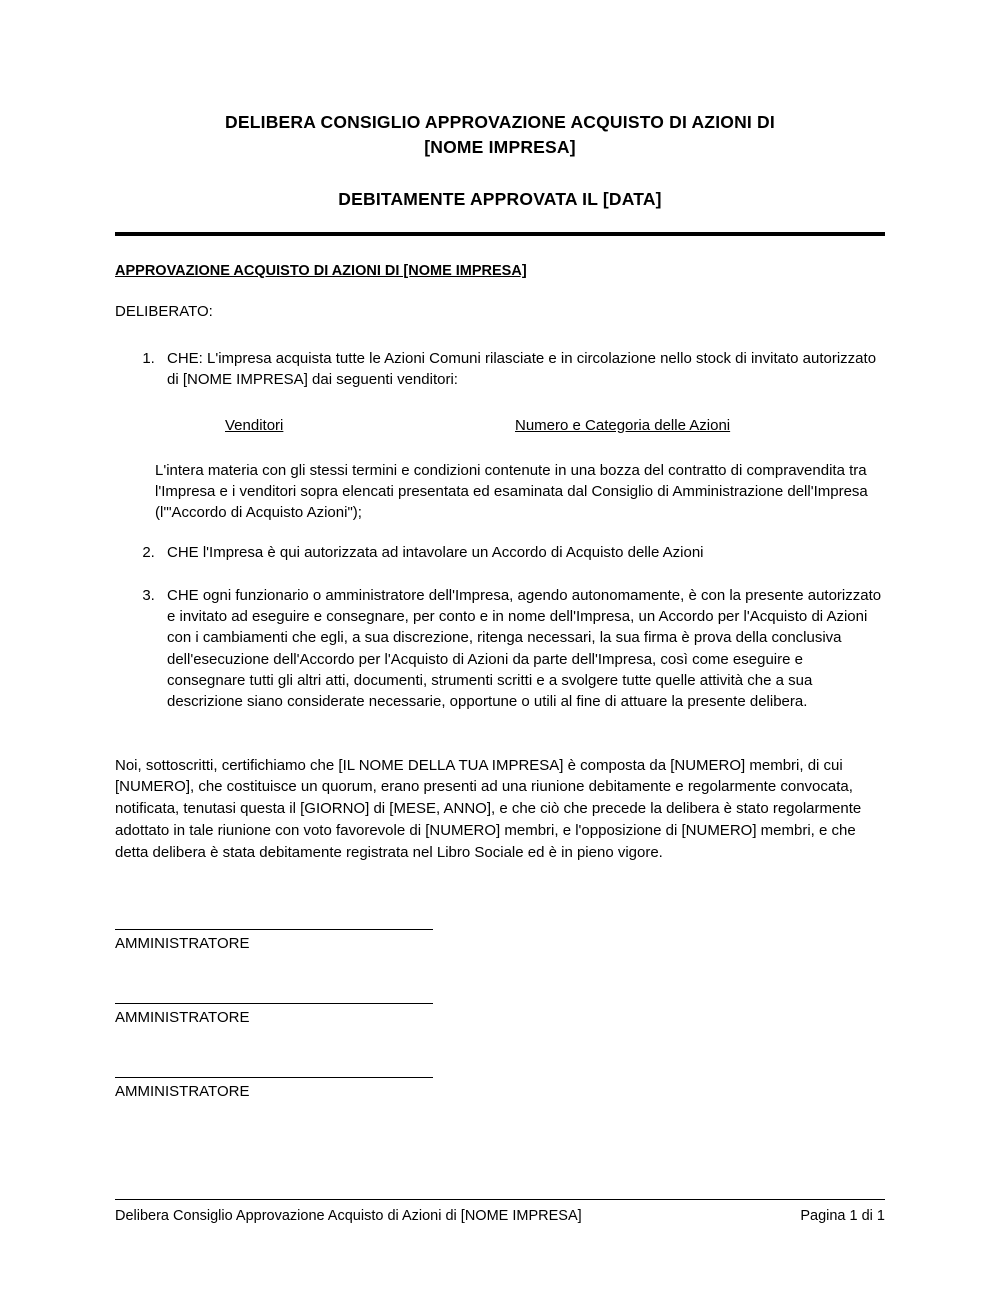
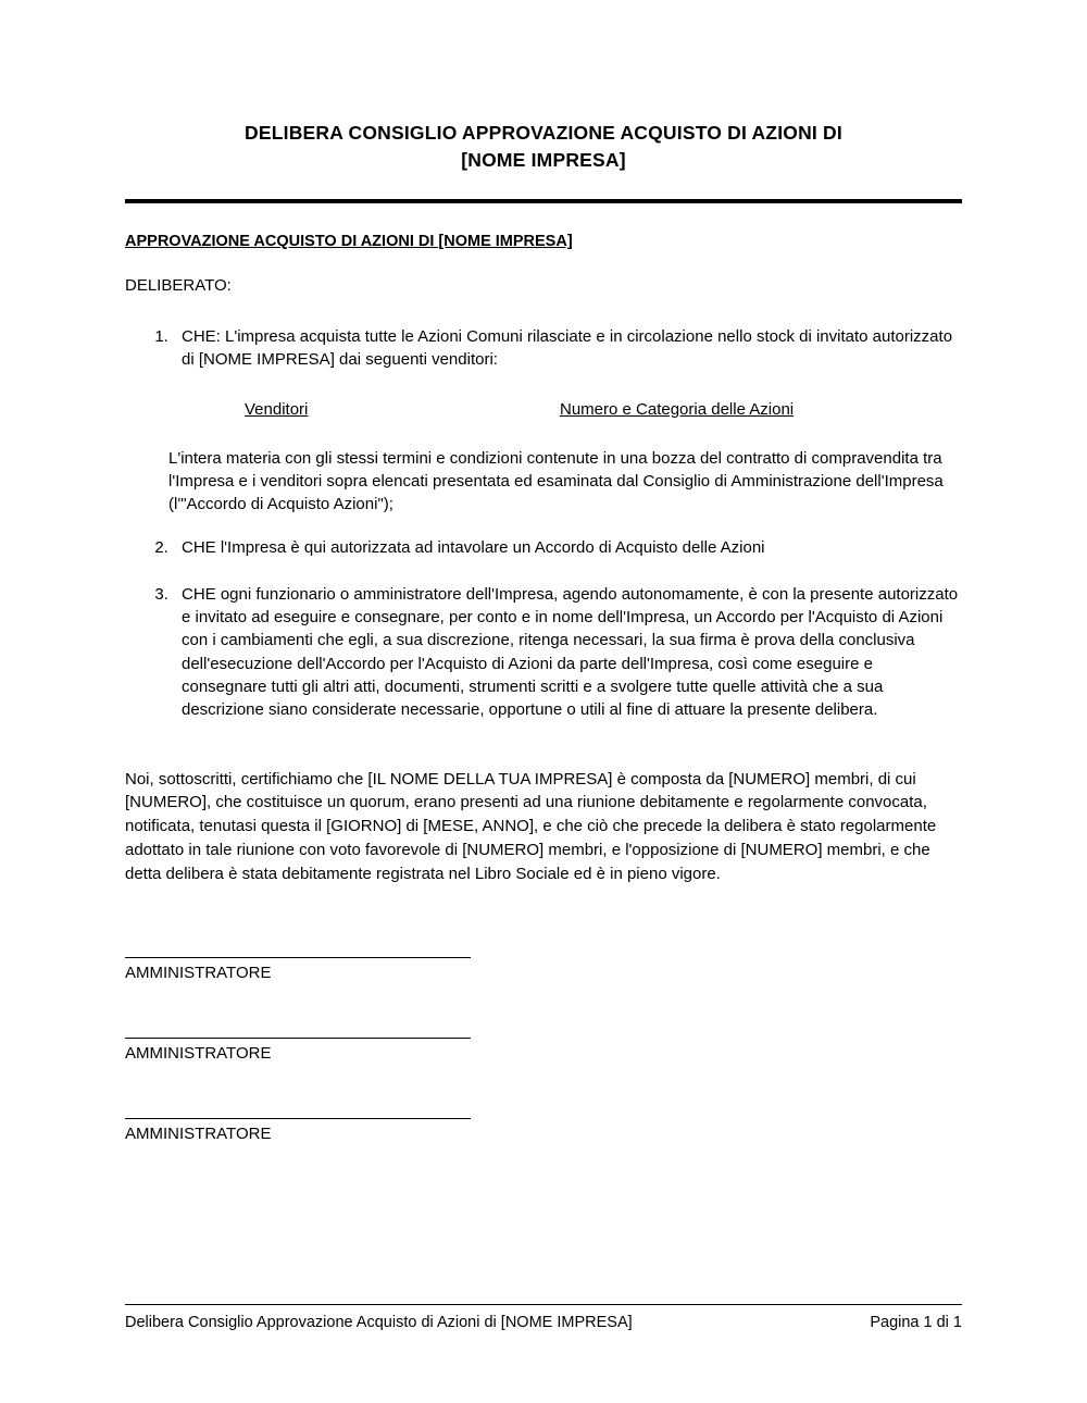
  DELIBERA CONSIGLIO APPROVAZIONE ACQUISTO DI AZIONI DI
  [NOME IMPRESA]
- DEBITAMENTE APPROVATA IL [DATA]
  APPROVAZIONE ACQUISTO DI AZIONI DI [NOME IMPRESA]
  DELIBERATO:
  CHE: L'impresa acquista tutte le Azioni Comuni rilasciate e in circolazione nello stock di invitato autorizzato di [NOME IMPRESA] dai seguenti venditori:
  Venditori
  Numero e Categoria delle Azioni
  L'intera materia con gli stessi termini e condizioni contenute in una bozza del contratto di compravendita tra l'Impresa e i venditori sopra elencati presentata ed esaminata dal Consiglio di Amministrazione dell'Impresa (l'"Accordo di Acquisto Azioni");
  CHE l'Impresa è qui autorizzata ad intavolare un Accordo di Acquisto delle Azioni
  CHE ogni funzionario o amministratore dell'Impresa, agendo autonomamente, è con la presente autorizzato e invitato ad eseguire e consegnare, per conto e in nome dell'Impresa, un Accordo per l'Acquisto di Azioni con i cambiamenti che egli, a sua discrezione, ritenga necessari, la sua firma è prova della conclusiva dell'esecuzione dell'Accordo per l'Acquisto di Azioni da parte dell'Impresa, così come eseguire e consegnare tutti gli altri atti, documenti, strumenti scritti e a svolgere tutte quelle attività che a sua descrizione siano considerate necessarie, opportune o utili al fine di attuare la presente delibera.
  Noi, sottoscritti, certifichiamo che [IL NOME DELLA TUA IMPRESA] è composta da [NUMERO] membri, di cui [NUMERO], che costituisce un quorum, erano presenti ad una riunione debitamente e regolarmente convocata, notificata, tenutasi questa il [GIORNO] di [MESE, ANNO], e che ciò che precede la delibera è stato regolarmente adottato in tale riunione con voto favorevole di [NUMERO] membri, e l'opposizione di [NUMERO] membri, e che detta delibera è stata debitamente registrata nel Libro Sociale ed è in pieno vigore.
  AMMINISTRATORE
  AMMINISTRATORE
  AMMINISTRATORE
  Delibera Consiglio Approvazione Acquisto di Azioni di [NOME IMPRESA]
  Pagina 1 di 1
